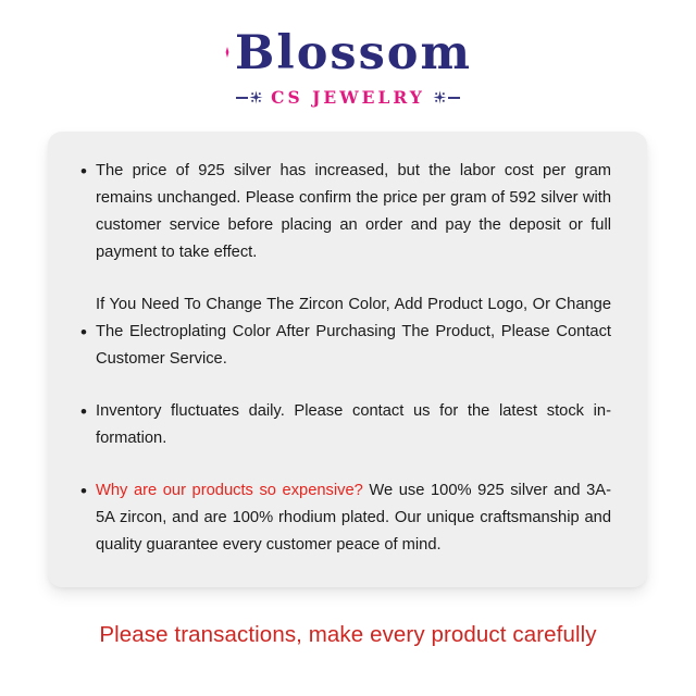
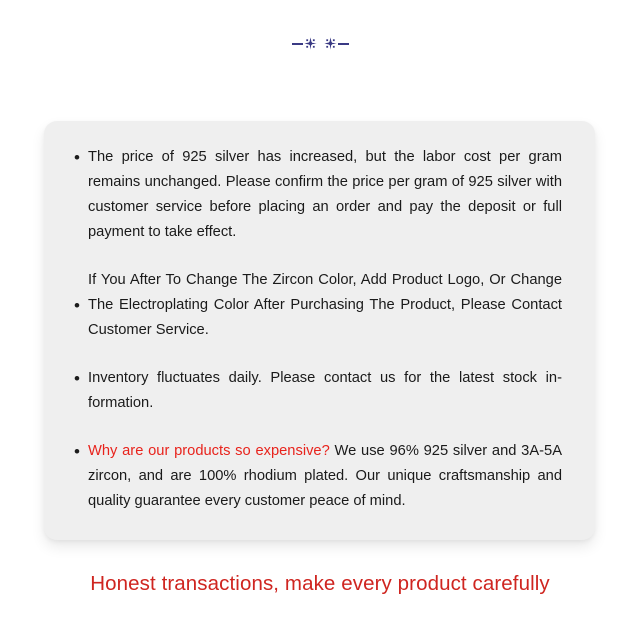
- Blossom
- CS JEWELRY
  •
- The price of 925 silver has increased, but the labor cost per gram remains unchanged. Please confirm the price per gram of 592 silver with customer service before placing an order and pay the deposit or full payment to take effect.
+ The price of 925 silver has increased, but the labor cost per gram remains unchanged. Please confirm the price per gram of 925 silver with customer service before placing an order and pay the deposit or full payment to take effect.
  •
- If You Need To Change The Zircon Color, Add Product Logo, Or Change The Electroplating Color After Purchasing The Product, Please Contact Customer Service.
+ If You After To Change The Zircon Color, Add Product Logo, Or Change The Electroplating Color After Purchasing The Product, Please Contact Customer Service.
  •
  Inventory fluctuates daily. Please contact us for the latest stock in­formation.
  •
- Why are our products so expensive? We use 100% 925 silver and 3A-5A zircon, and are 100% rhodium plated. Our unique crafts­manship and quality guarantee every customer peace of mind.
+ Why are our products so expensive? We use 96% 925 silver and 3A-5A zircon, and are 100% rhodium plated. Our unique crafts­manship and quality guarantee every customer peace of mind.
- Please transactions, make every product carefully
+ Honest transactions, make every product carefully
